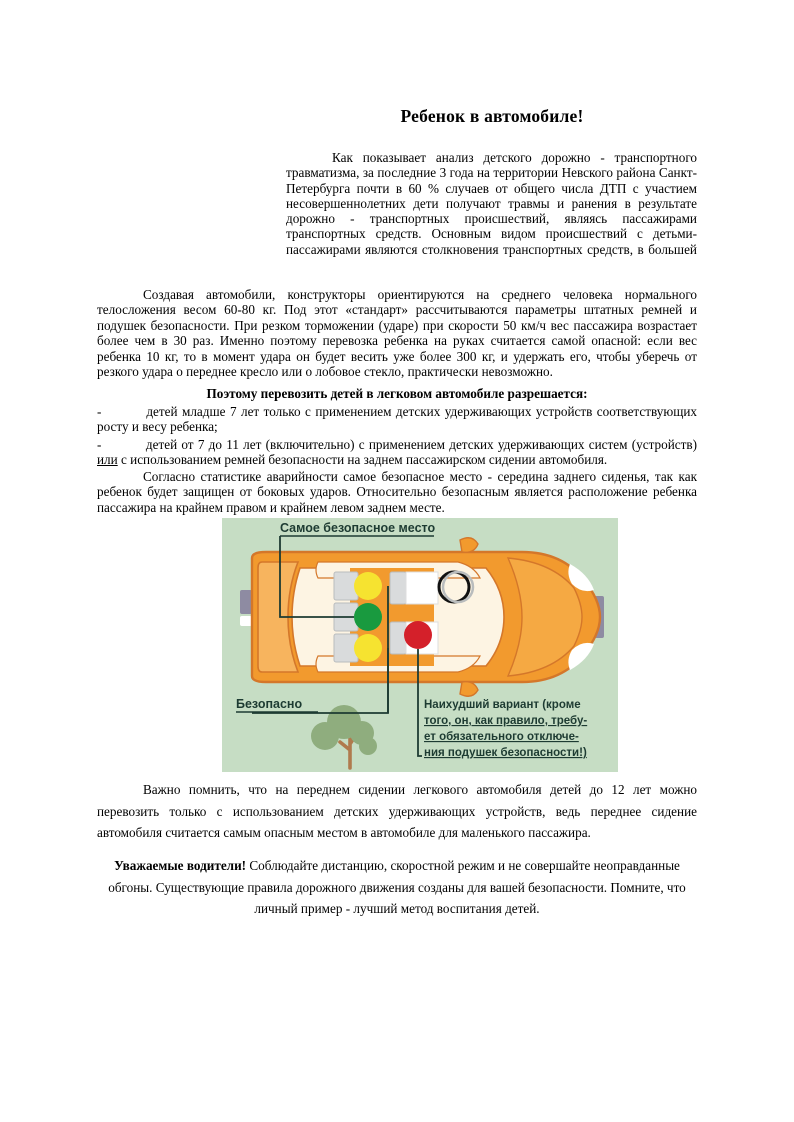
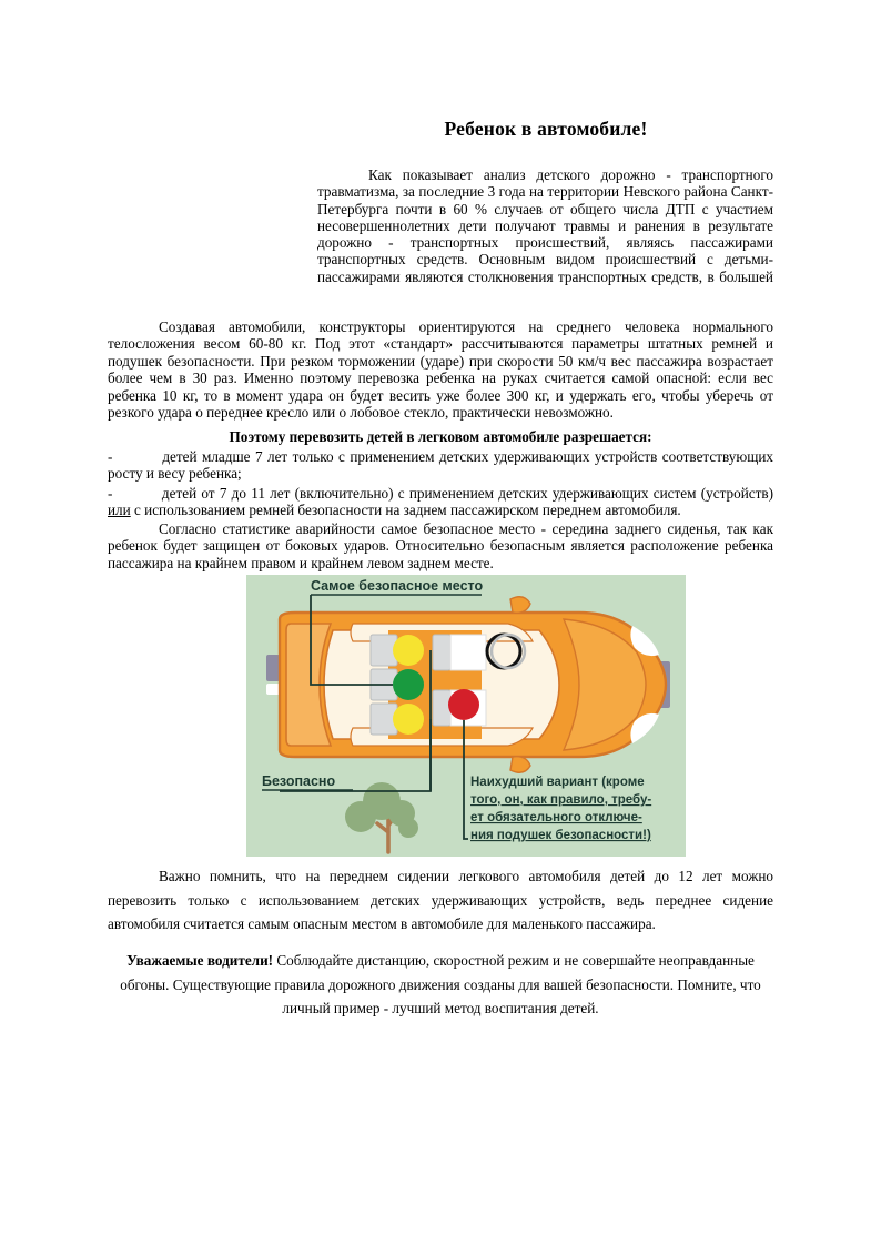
  Ребенок в автомобиле!
  Как показывает анализ детского дорожно - транспортного травматизма, за последние 3 года на территории Невского района Санкт-Петербурга почти в 60 % случаев от общего числа ДТП с участием несовершеннолетних дети получают травмы и ранения в результате дорожно - транспортных происшествий, являясь пассажирами транспортных средств. Основным видом происшествий с детьми-пассажирами являются столкновения транспортных средств, в большей
  Создавая автомобили, конструкторы ориентируются на среднего человека нормального телосложения весом 60-80 кг. Под этот «стандарт» рассчитываются параметры штатных ремней и подушек безопасности. При резком торможении (ударе) при скорости 50 км/ч вес пассажира возрастает более чем в 30 раз. Именно поэтому перевозка ребенка на руках считается самой опасной: если вес ребенка 10 кг, то в момент удара он будет весить уже более 300 кг, и удержать его, чтобы уберечь от резкого удара о переднее кресло или о лобовое стекло, практически невозможно.
  Поэтому перевозить детей в легковом автомобиле разрешается:
  - детей младше 7 лет только с применением детских удерживающих устройств соответствующих росту и весу ребенка;
- - детей от 7 до 11 лет (включительно) с применением детских удерживающих систем (устройств) или с использованием ремней безопасности на заднем пассажирском сидении автомобиля.
+ - детей от 7 до 11 лет (включительно) с применением детских удерживающих систем (устройств) или с использованием ремней безопасности на заднем пассажирском переднем автомобиля.
  Согласно статистике аварийности самое безопасное место - середина заднего сиденья, так как ребенок будет защищен от боковых ударов. Относительно безопасным является расположение ребенка пассажира на крайнем правом и крайнем левом заднем месте.
  Самое безопасное место
  Безопасно
  Наихудший вариант (кроме
  того, он, как правило, требу-
  ет обязательного отключе-
  ния подушек безопасности!)
  Важно помнить, что на переднем сидении легкового автомобиля детей до 12 лет можно перевозить только с использованием детских удерживающих устройств, ведь переднее сидение автомобиля считается самым опасным местом в автомобиле для маленького пассажира.
  Уважаемые водители! Соблюдайте дистанцию, скоростной режим и не совершайте неоправданные обгоны. Существующие правила дорожного движения созданы для вашей безопасности. Помните, что личный пример - лучший метод воспитания детей.
